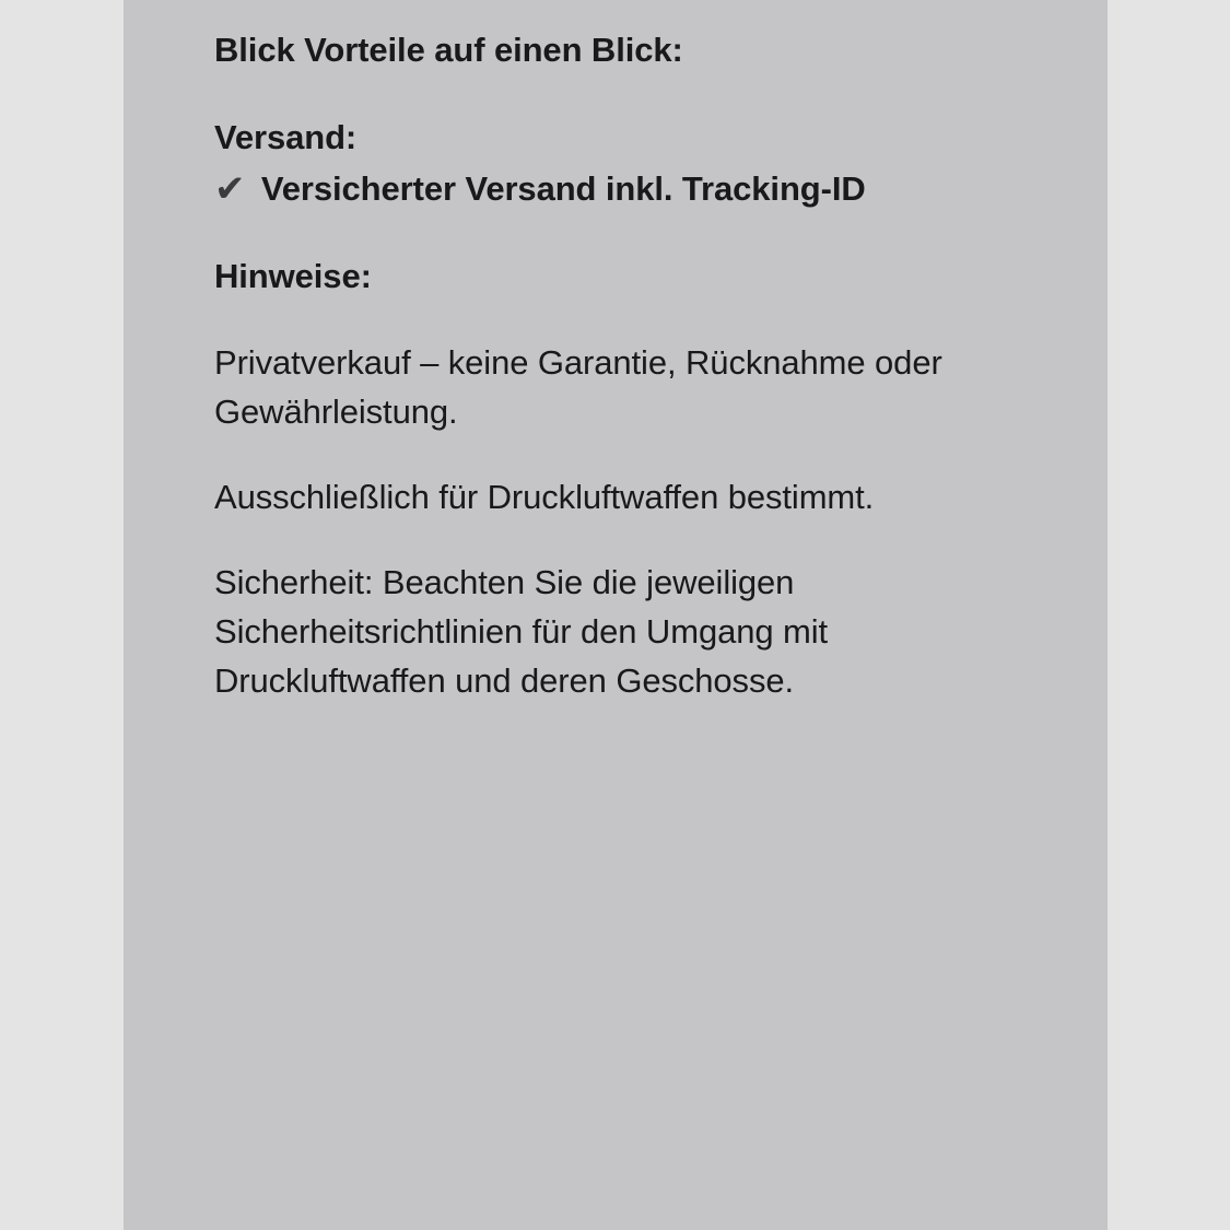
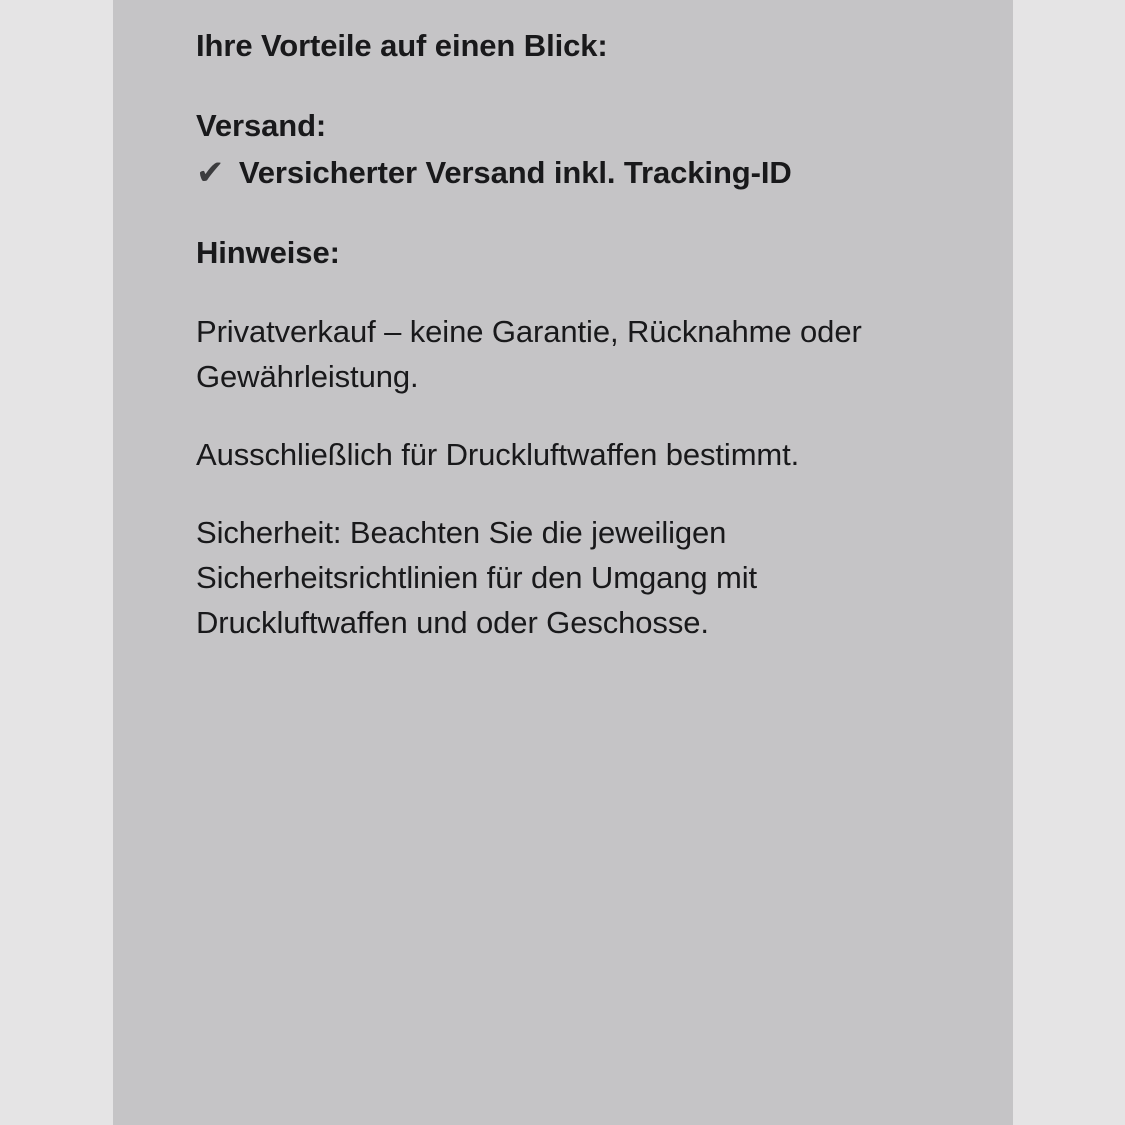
- Blick Vorteile auf einen Blick:
+ Ihre Vorteile auf einen Blick:
  Versand:
  ✔ Versicherter Versand inkl. Tracking-ID
  Hinweise:
  Privatverkauf – keine Garantie, Rücknahme oder Gewährleistung.
  Ausschließlich für Druckluftwaffen bestimmt.
- Sicherheit: Beachten Sie die jeweiligen Sicherheitsrichtlinien für den Umgang mit Druckluftwaffen und deren Geschosse.
+ Sicherheit: Beachten Sie die jeweiligen Sicherheitsrichtlinien für den Umgang mit Druckluftwaffen und oder Geschosse.
